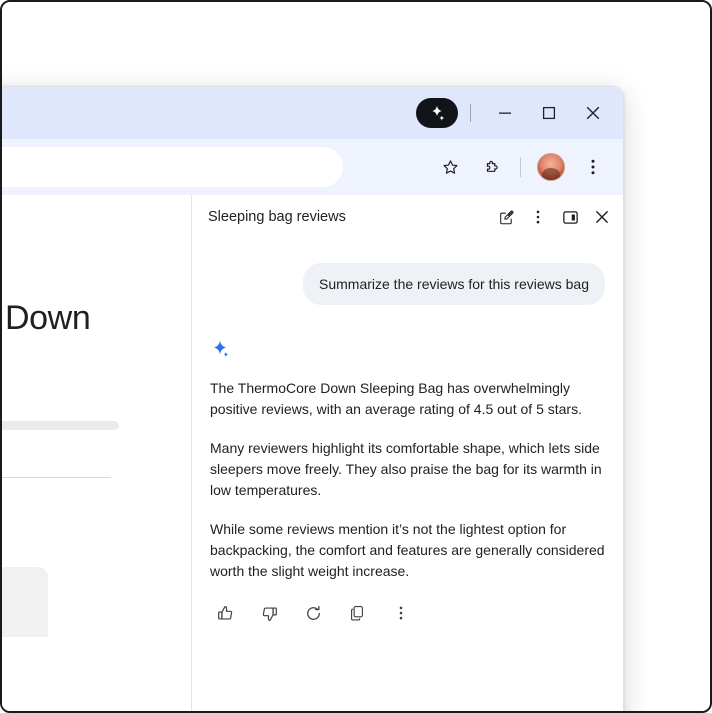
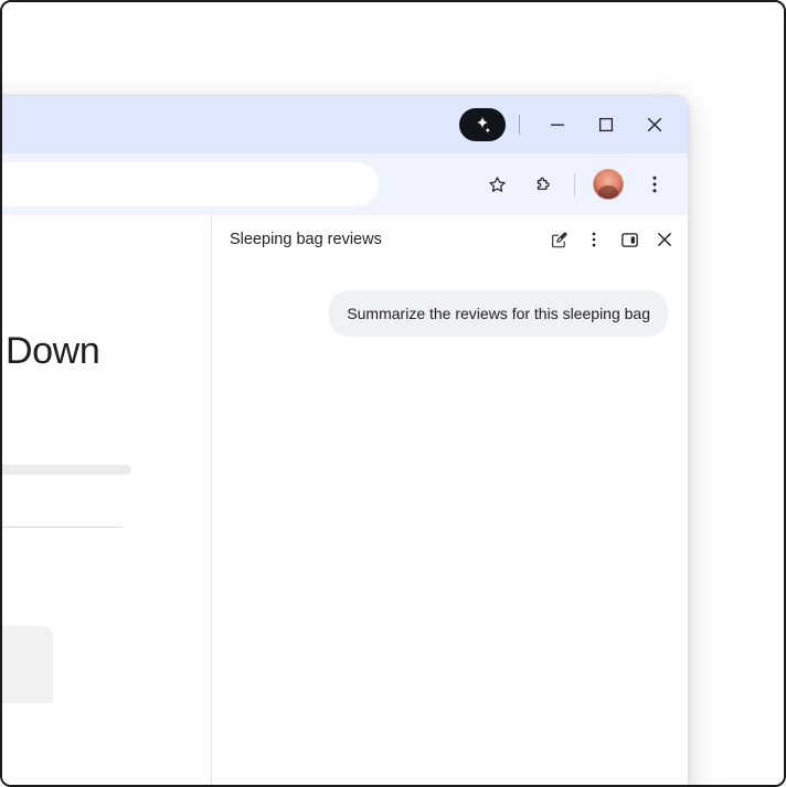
  Down
  Sleeping bag reviews
- Summarize the reviews for this reviews bag
+ Summarize the reviews for this sleeping bag
- The ThermoCore Down Sleeping Bag has overwhelmingly positive reviews, with an average rating of 4.5 out of 5 stars.
- Many reviewers highlight its comfortable shape, which lets side sleepers move freely. They also praise the bag for its warmth in low temperatures.
- While some reviews mention it’s not the lightest option for backpacking, the comfort and features are generally considered worth the slight weight increase.
